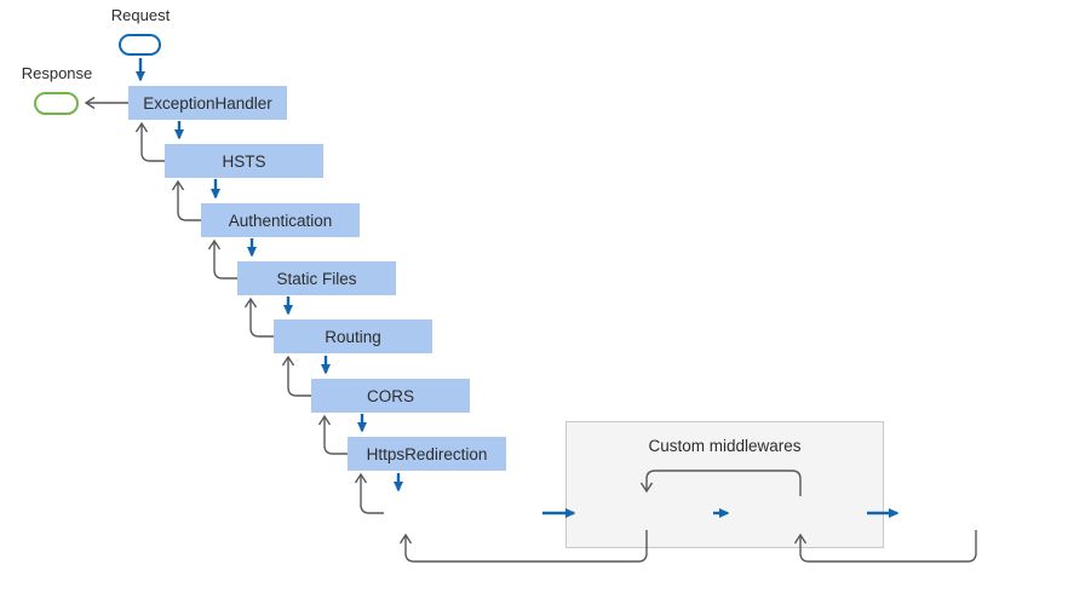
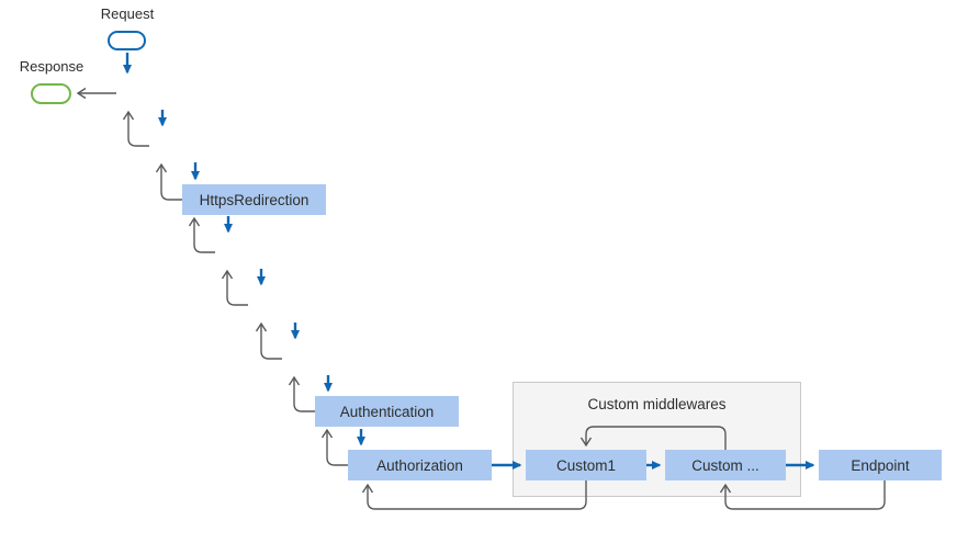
  Custom middlewares
  Request
  Response
- ExceptionHandler
- HSTS
- Authentication
+ HttpsRedirection
- Static Files
- Routing
- CORS
- HttpsRedirection
+ Authentication
+ Authorization
+ Custom1
+ Custom ...
+ Endpoint
